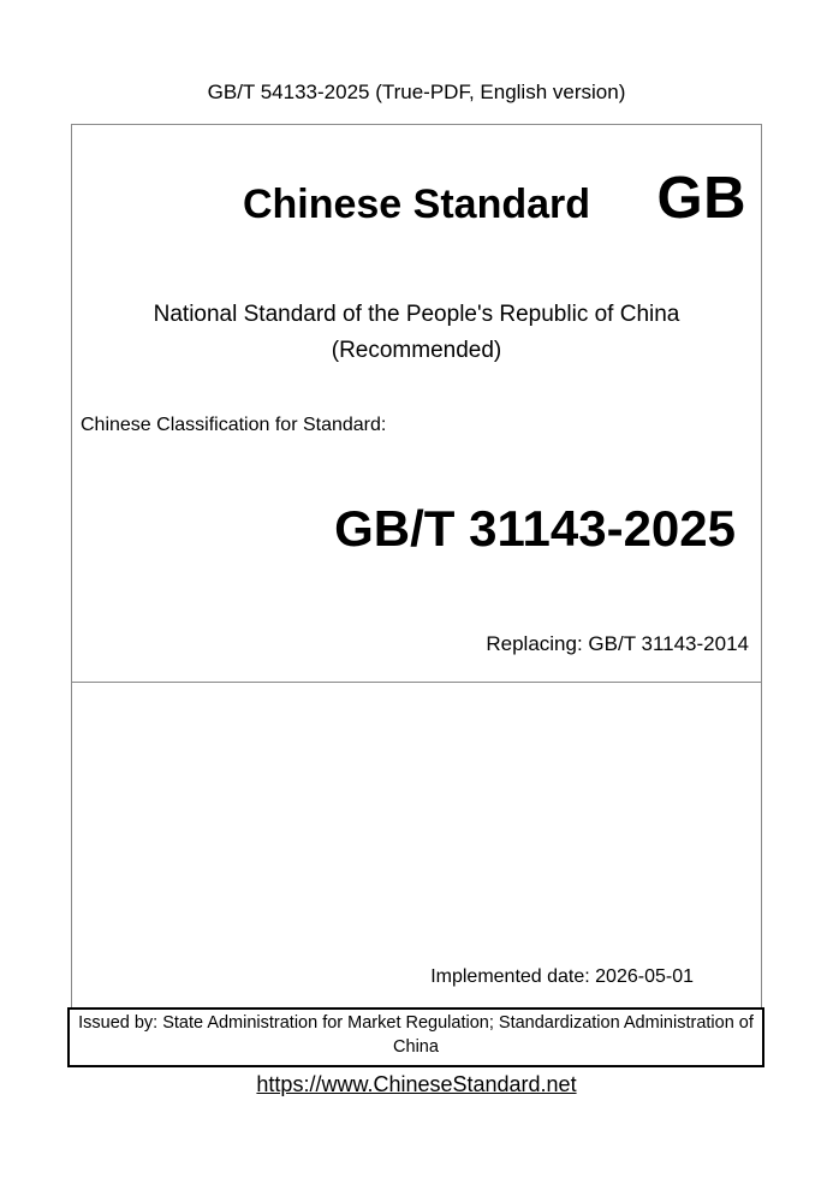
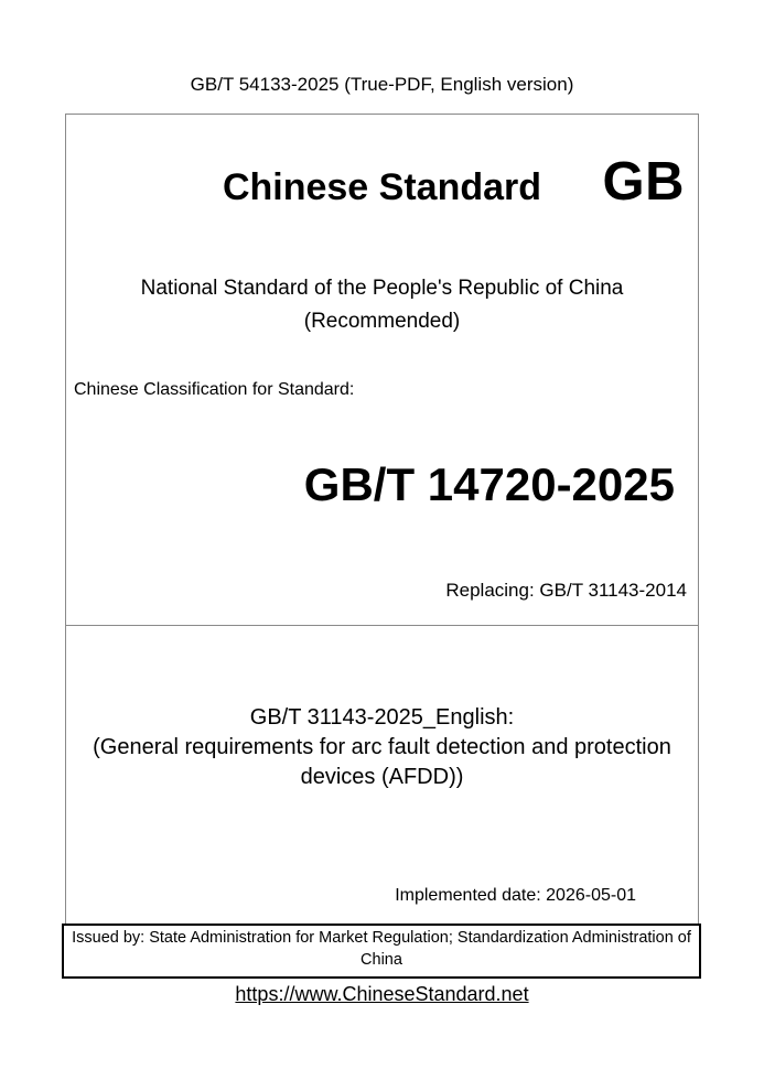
  GB/T 54133-2025 (True-PDF, English version)
  Chinese Standard
  GB
  National Standard of the People's Republic of China
  (Recommended)
  Chinese Classification for Standard:
- GB/T 31143-2025
+ GB/T 14720-2025
  Replacing: GB/T 31143-2014
+ GB/T 31143-2025_English:
+ (General requirements for arc fault detection and protection devices (AFDD))
  Implemented date: 2026-05-01
  Issued by: State Administration for Market Regulation; Standardization Administration of China
  https://www.ChineseStandard.net
